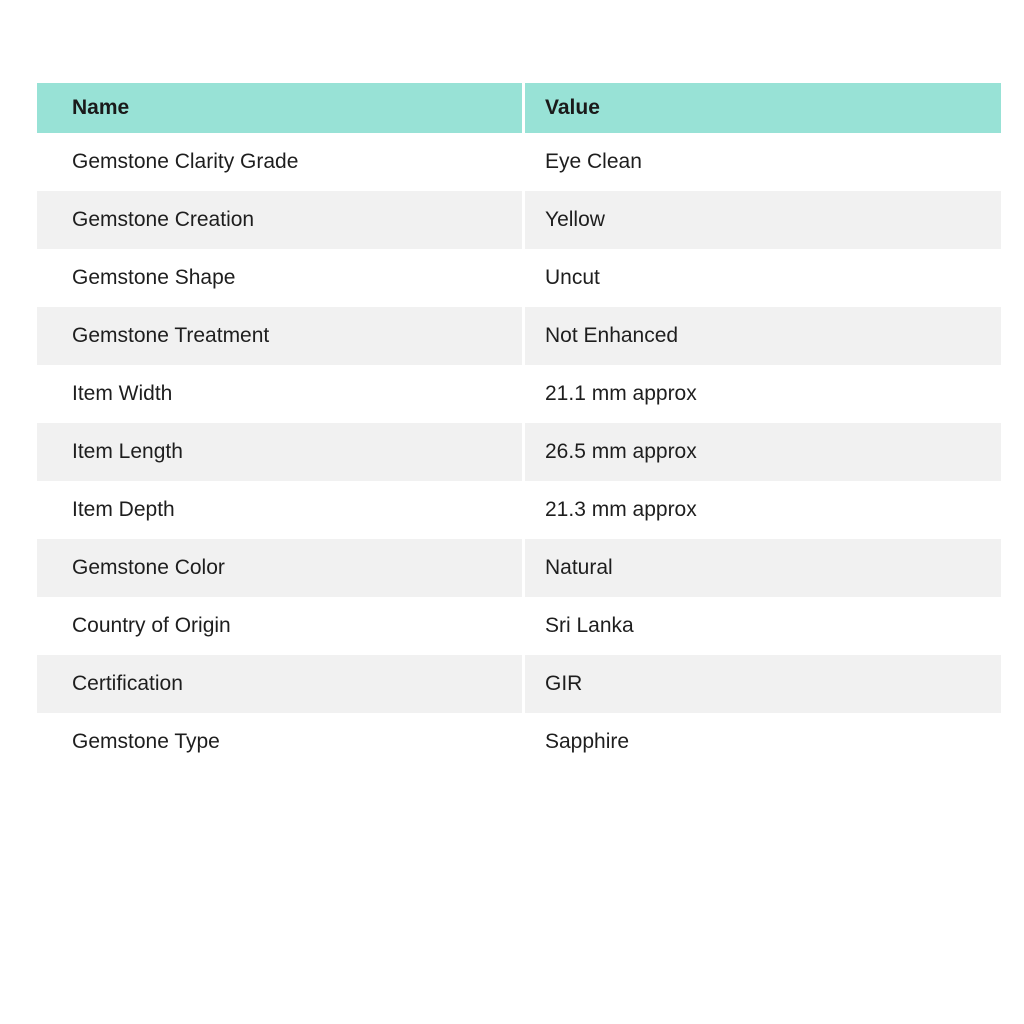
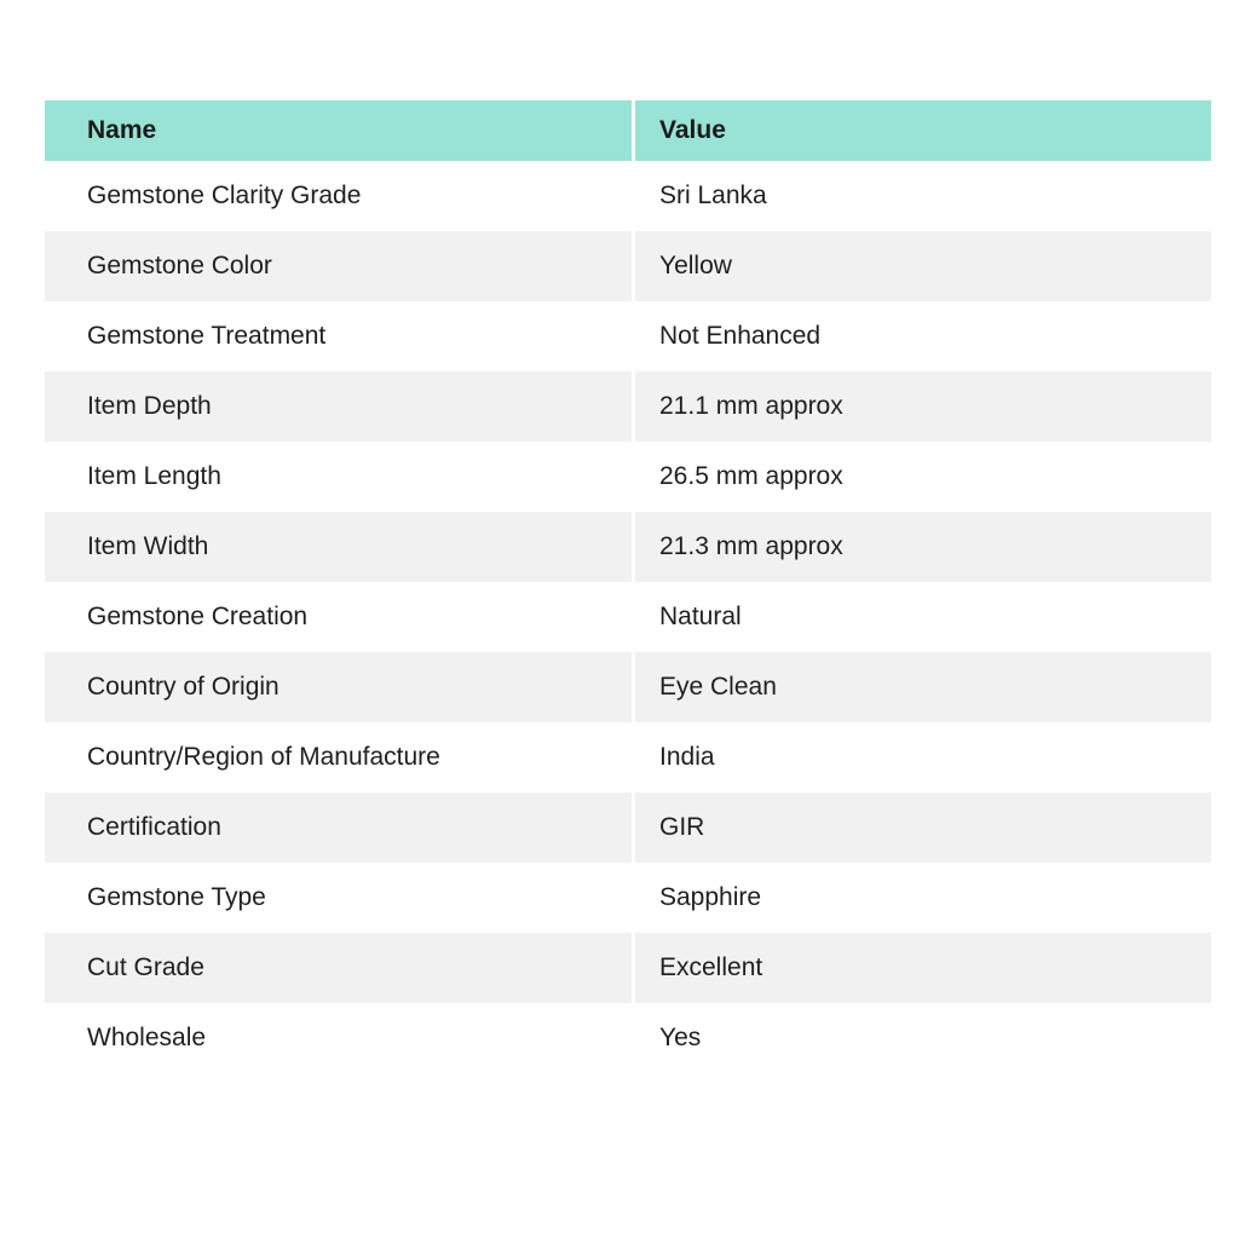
  Name	Value
- Gemstone Clarity Grade	Eye Clean
+ Gemstone Clarity Grade	Sri Lanka
- Gemstone Creation	Yellow
+ Gemstone Color	Yellow
- Gemstone Shape	Uncut
  Gemstone Treatment	Not Enhanced
- Item Width	21.1 mm approx
+ Item Depth	21.1 mm approx
  Item Length	26.5 mm approx
- Item Depth	21.3 mm approx
+ Item Width	21.3 mm approx
- Gemstone Color	Natural
+ Gemstone Creation	Natural
- Country of Origin	Sri Lanka
+ Country of Origin	Eye Clean
+ Country/Region of Manufacture	India
  Certification	GIR
  Gemstone Type	Sapphire
+ Cut Grade	Excellent
+ Wholesale	Yes
